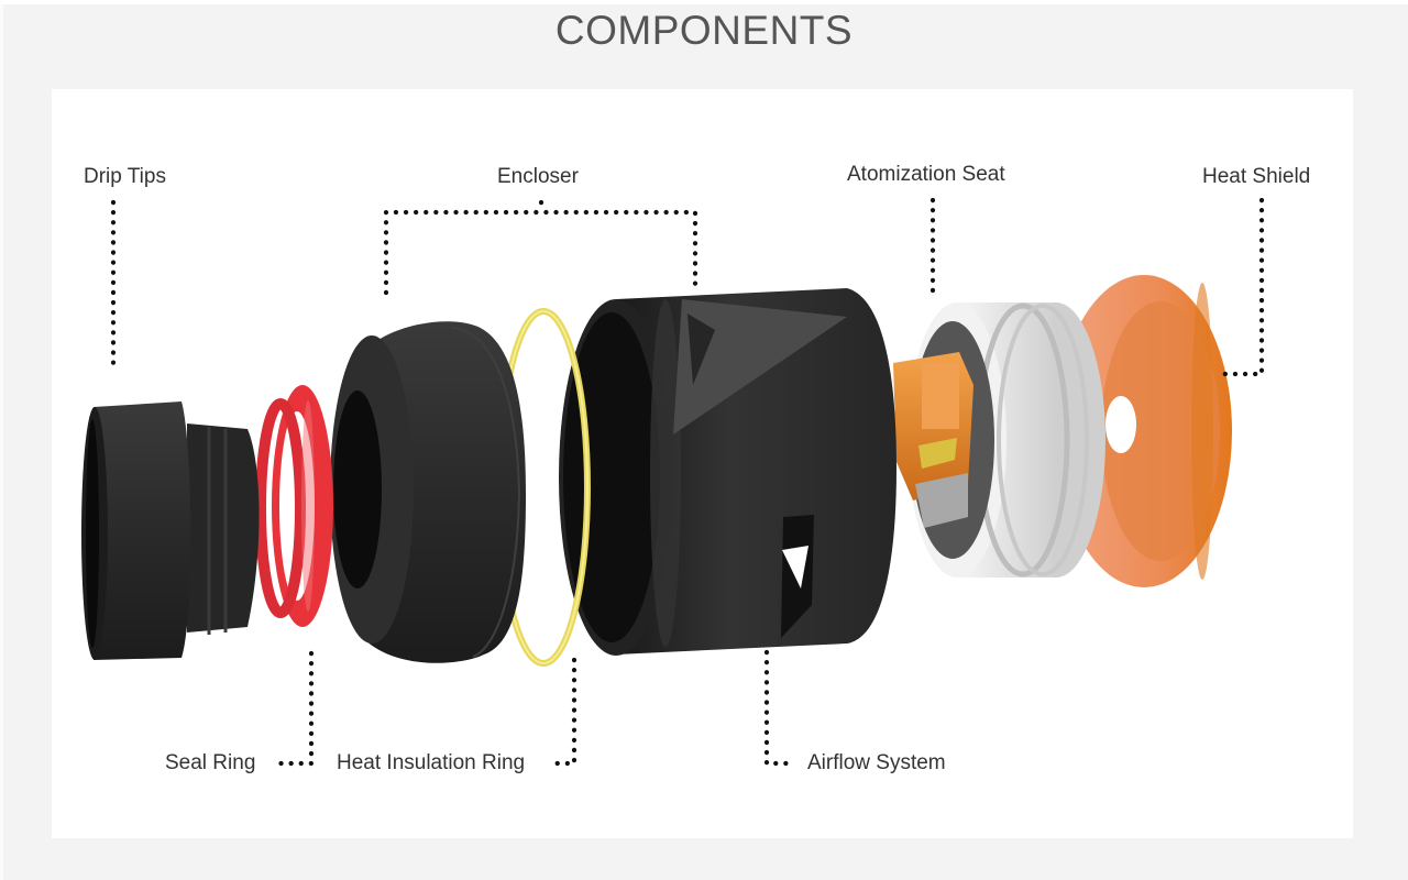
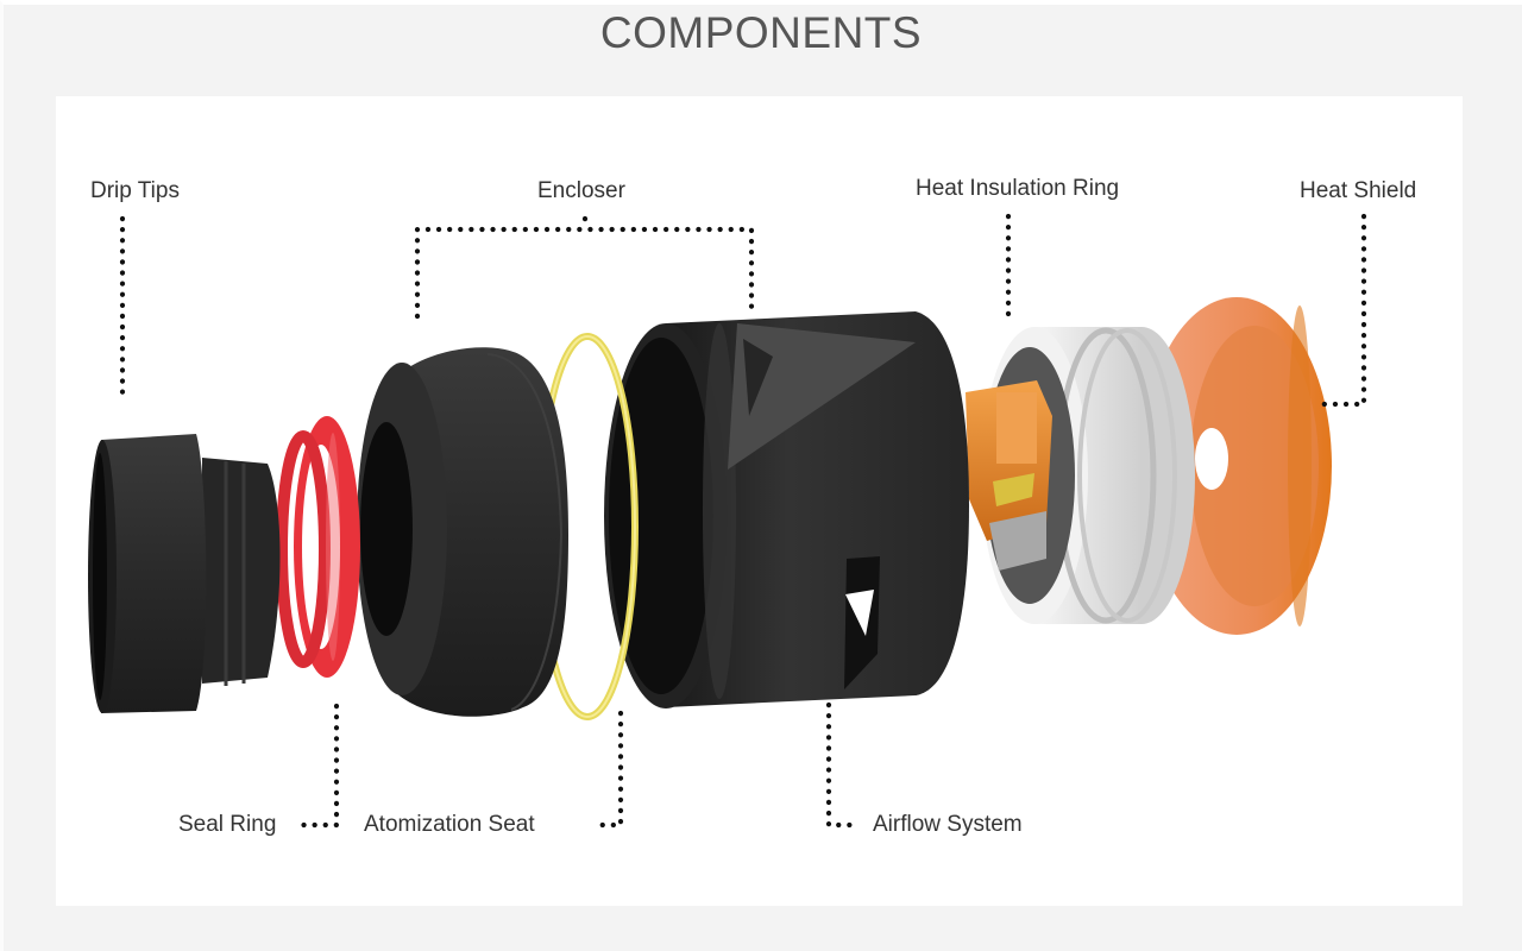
  COMPONENTS
  Drip Tips
  Encloser
- Atomization Seat
+ Heat Insulation Ring
  Heat Shield
  Seal Ring
- Heat Insulation Ring
+ Atomization Seat
  Airflow System
